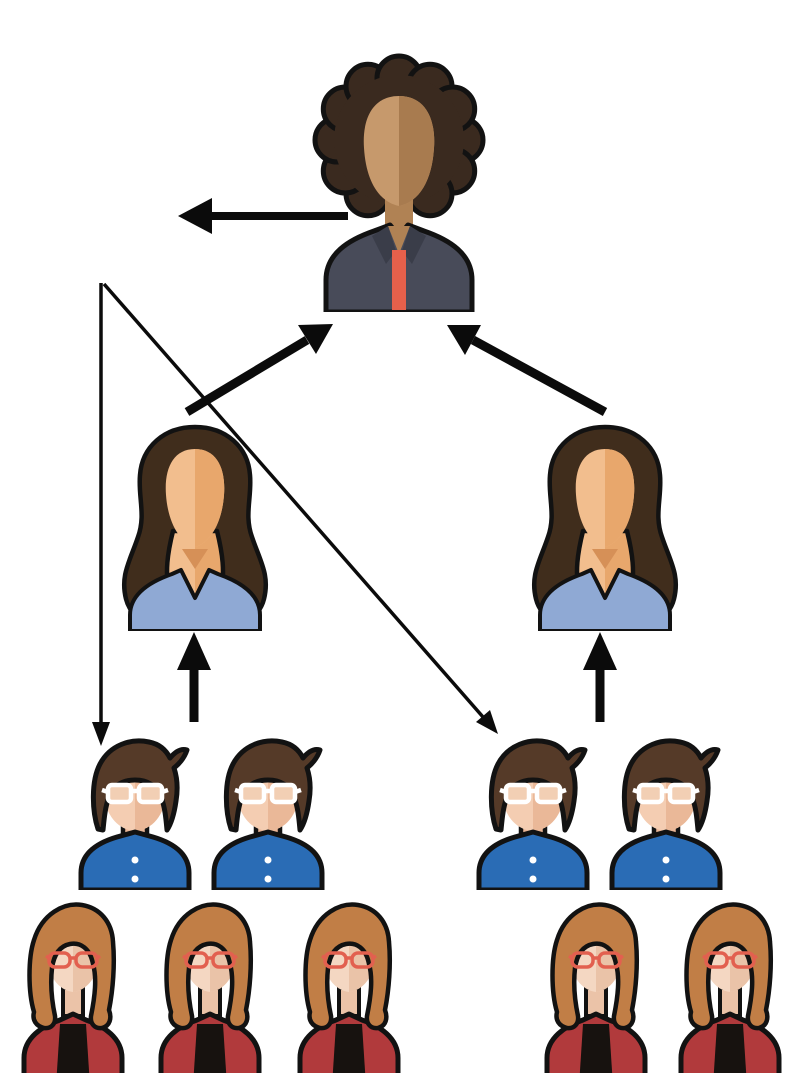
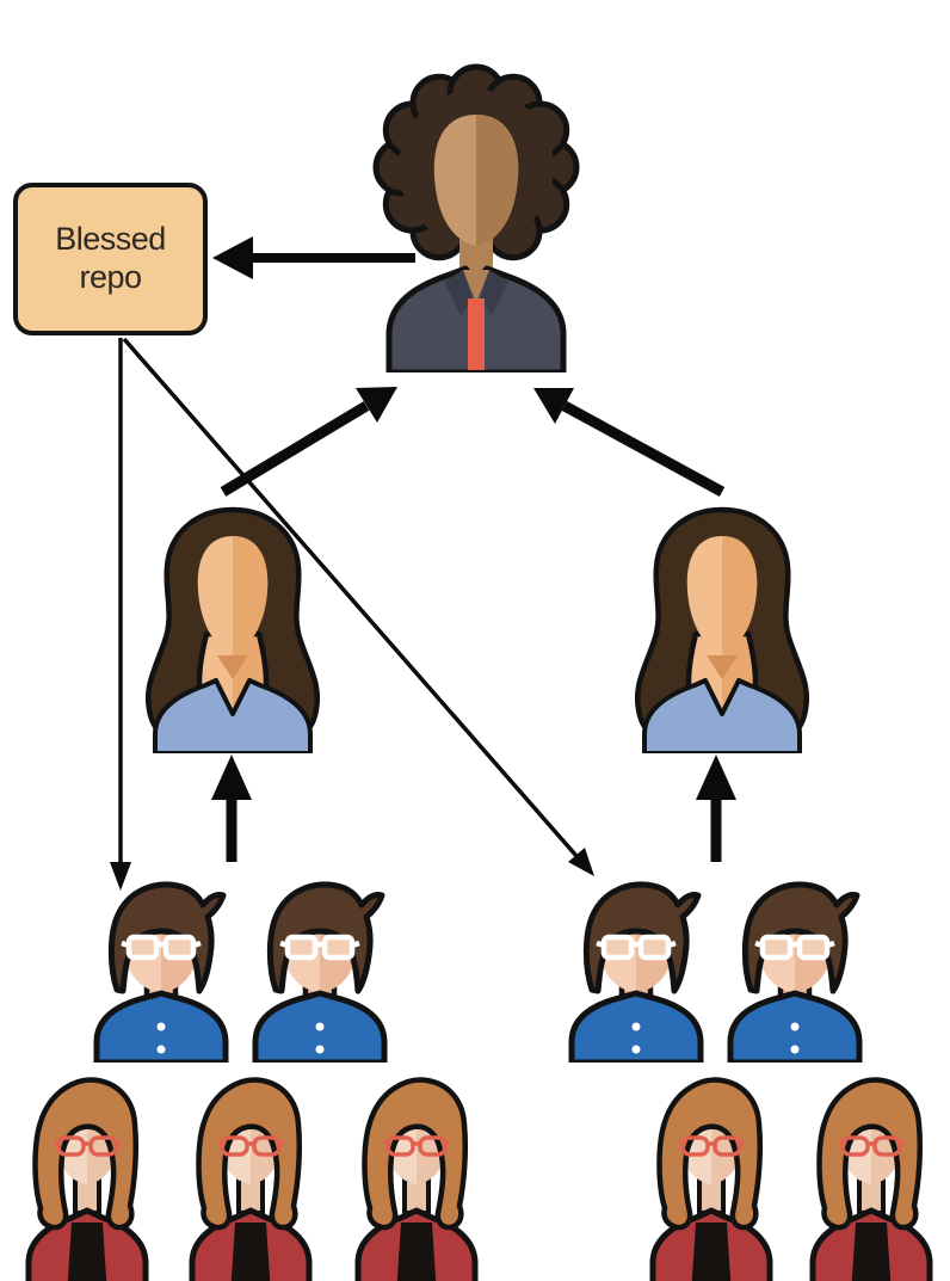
+ Blessed repo
